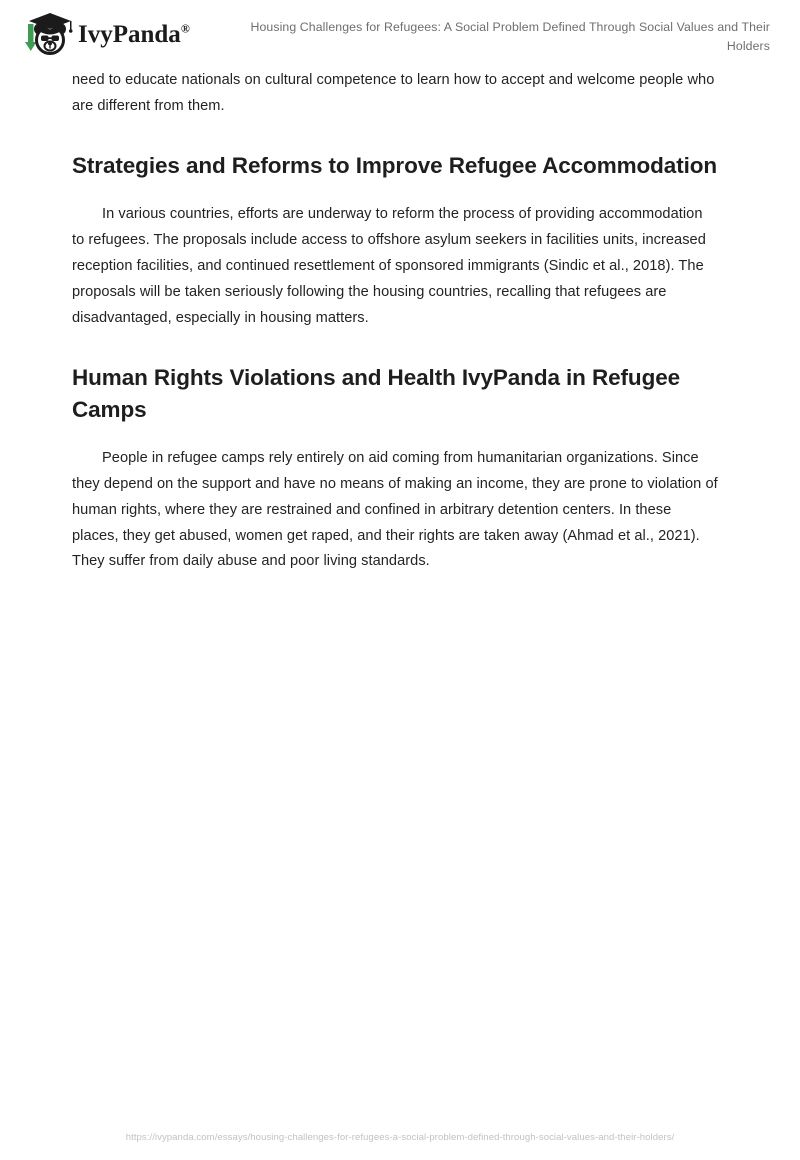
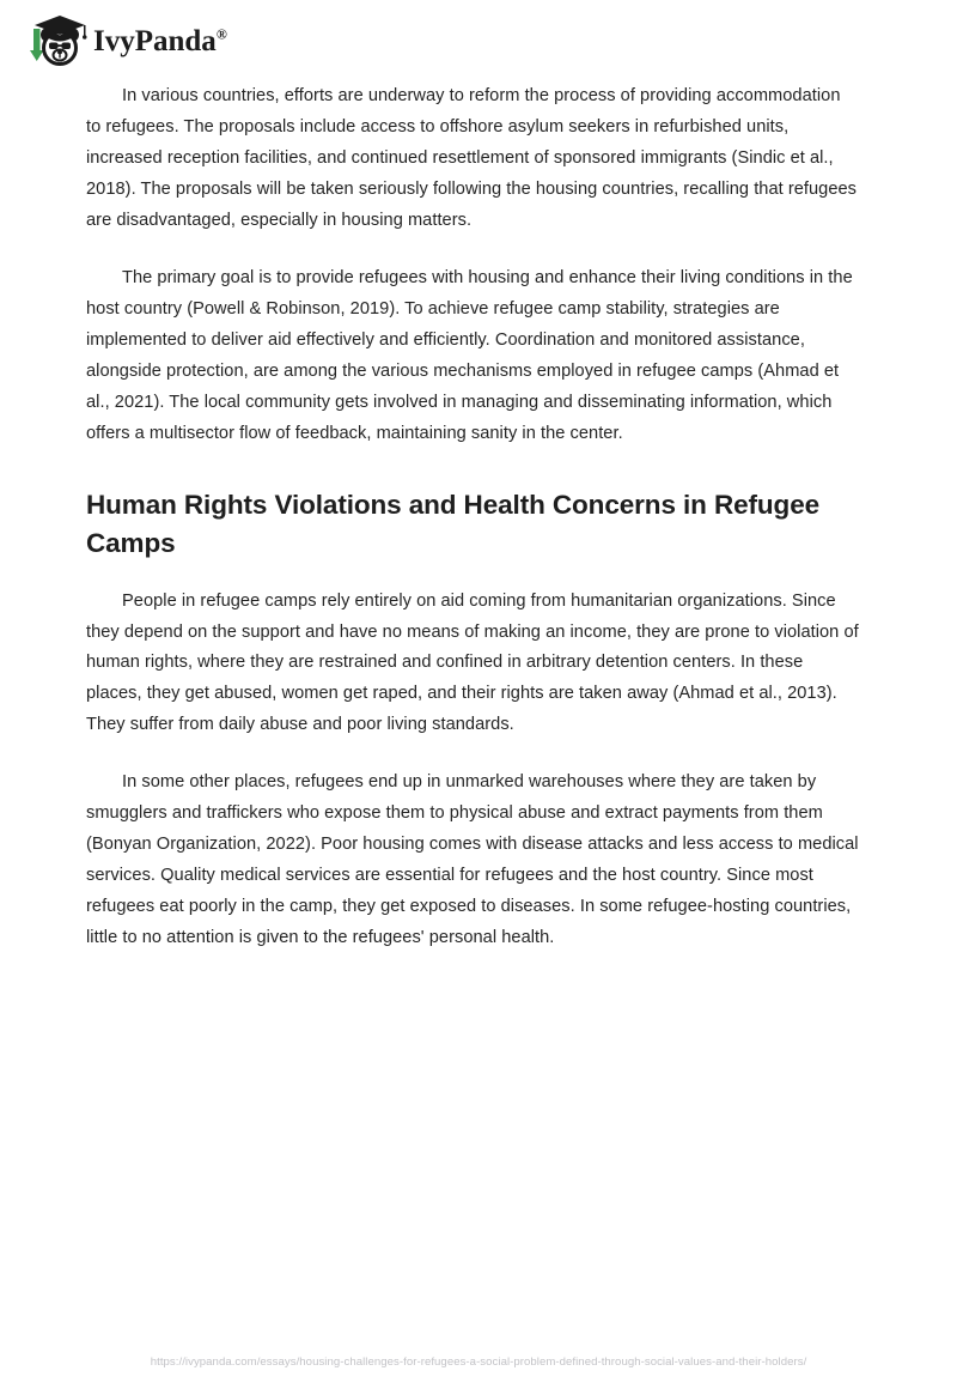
  IvyPanda®
- Housing Challenges for Refugees: A Social Problem Defined Through Social Values and Their Holders
- need to educate nationals on cultural competence to learn how to accept and welcome people who are different from them.
- Strategies and Reforms to Improve Refugee Accommodation
- In various countries, efforts are underway to reform the process of providing accommodation to refugees. The proposals include access to offshore asylum seekers in facilities units, increased reception facilities, and continued resettlement of sponsored immigrants (Sindic et al., 2018). The proposals will be taken seriously following the housing countries, recalling that refugees are disadvantaged, especially in housing matters.
+ In various countries, efforts are underway to reform the process of providing accommodation to refugees. The proposals include access to offshore asylum seekers in refurbished units, increased reception facilities, and continued resettlement of sponsored immigrants (Sindic et al., 2018). The proposals will be taken seriously following the housing countries, recalling that refugees are disadvantaged, especially in housing matters.
+ The primary goal is to provide refugees with housing and enhance their living conditions in the host country (Powell & Robinson, 2019). To achieve refugee camp stability, strategies are implemented to deliver aid effectively and efficiently. Coordination and monitored assistance, alongside protection, are among the various mechanisms employed in refugee camps (Ahmad et al., 2021). The local community gets involved in managing and disseminating information, which offers a multisector flow of feedback, maintaining sanity in the center.
- Human Rights Violations and Health IvyPanda in Refugee Camps
+ Human Rights Violations and Health Concerns in Refugee Camps
- People in refugee camps rely entirely on aid coming from humanitarian organizations. Since they depend on the support and have no means of making an income, they are prone to violation of human rights, where they are restrained and confined in arbitrary detention centers. In these places, they get abused, women get raped, and their rights are taken away (Ahmad et al., 2021). They suffer from daily abuse and poor living standards.
+ People in refugee camps rely entirely on aid coming from humanitarian organizations. Since they depend on the support and have no means of making an income, they are prone to violation of human rights, where they are restrained and confined in arbitrary detention centers. In these places, they get abused, women get raped, and their rights are taken away (Ahmad et al., 2013). They suffer from daily abuse and poor living standards.
+ In some other places, refugees end up in unmarked warehouses where they are taken by smugglers and traffickers who expose them to physical abuse and extract payments from them (Bonyan Organization, 2022). Poor housing comes with disease attacks and less access to medical services. Quality medical services are essential for refugees and the host country. Since most refugees eat poorly in the camp, they get exposed to diseases. In some refugee-hosting countries, little to no attention is given to the refugees' personal health.
  https://ivypanda.com/essays/housing-challenges-for-refugees-a-social-problem-defined-through-social-values-and-their-holders/
